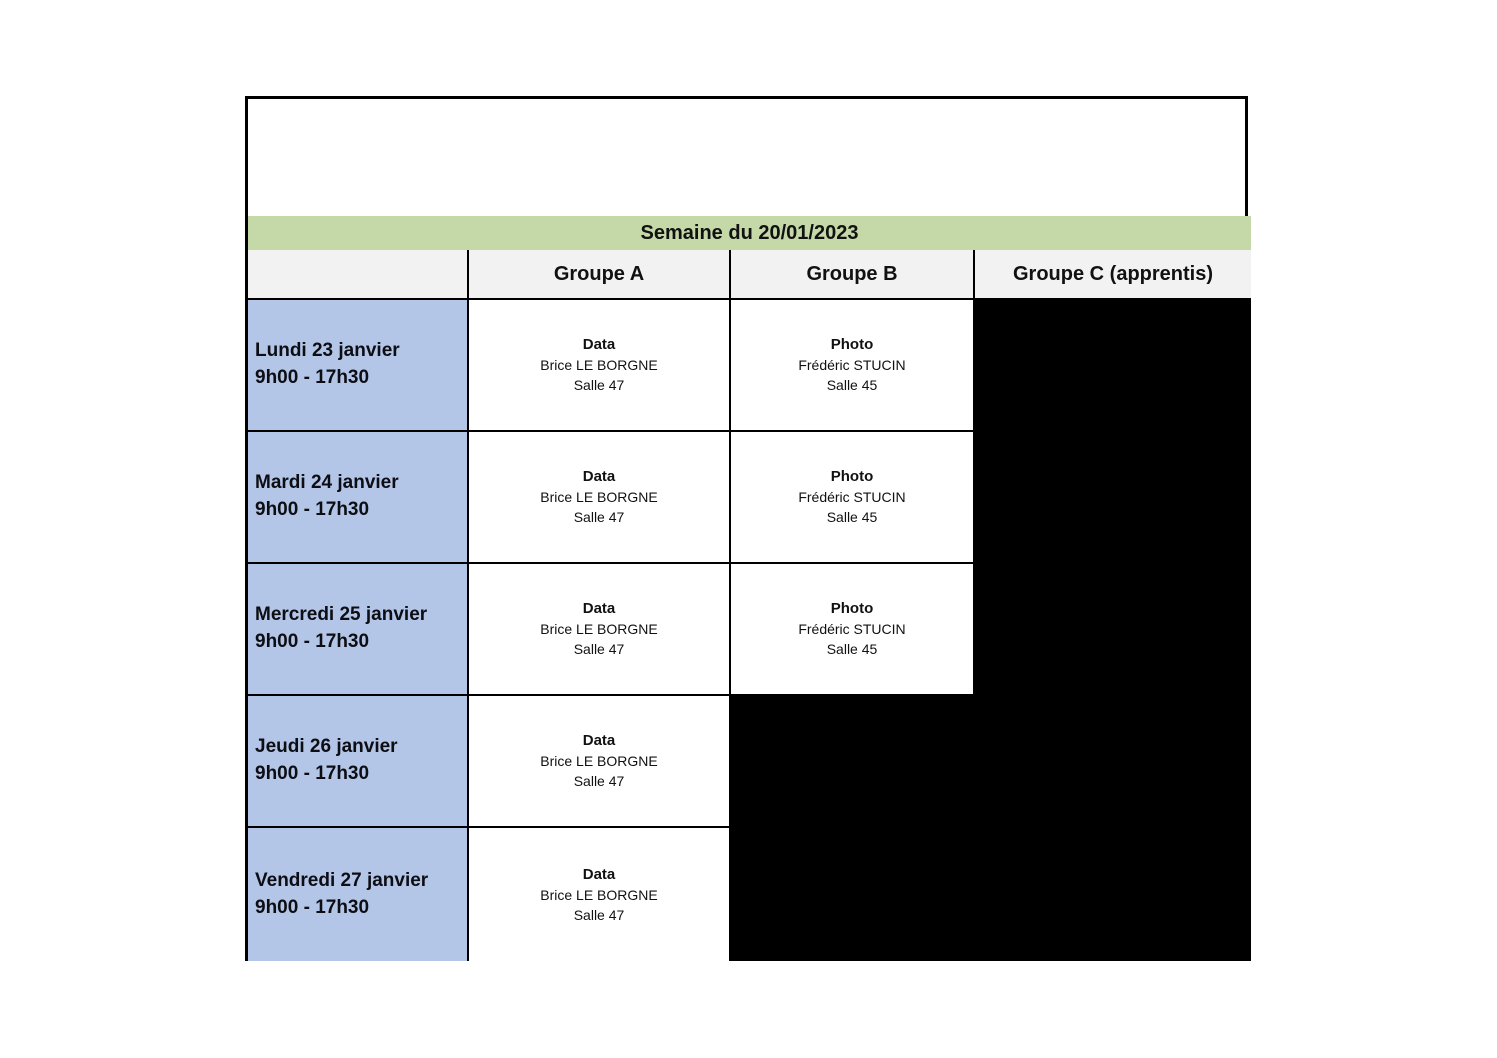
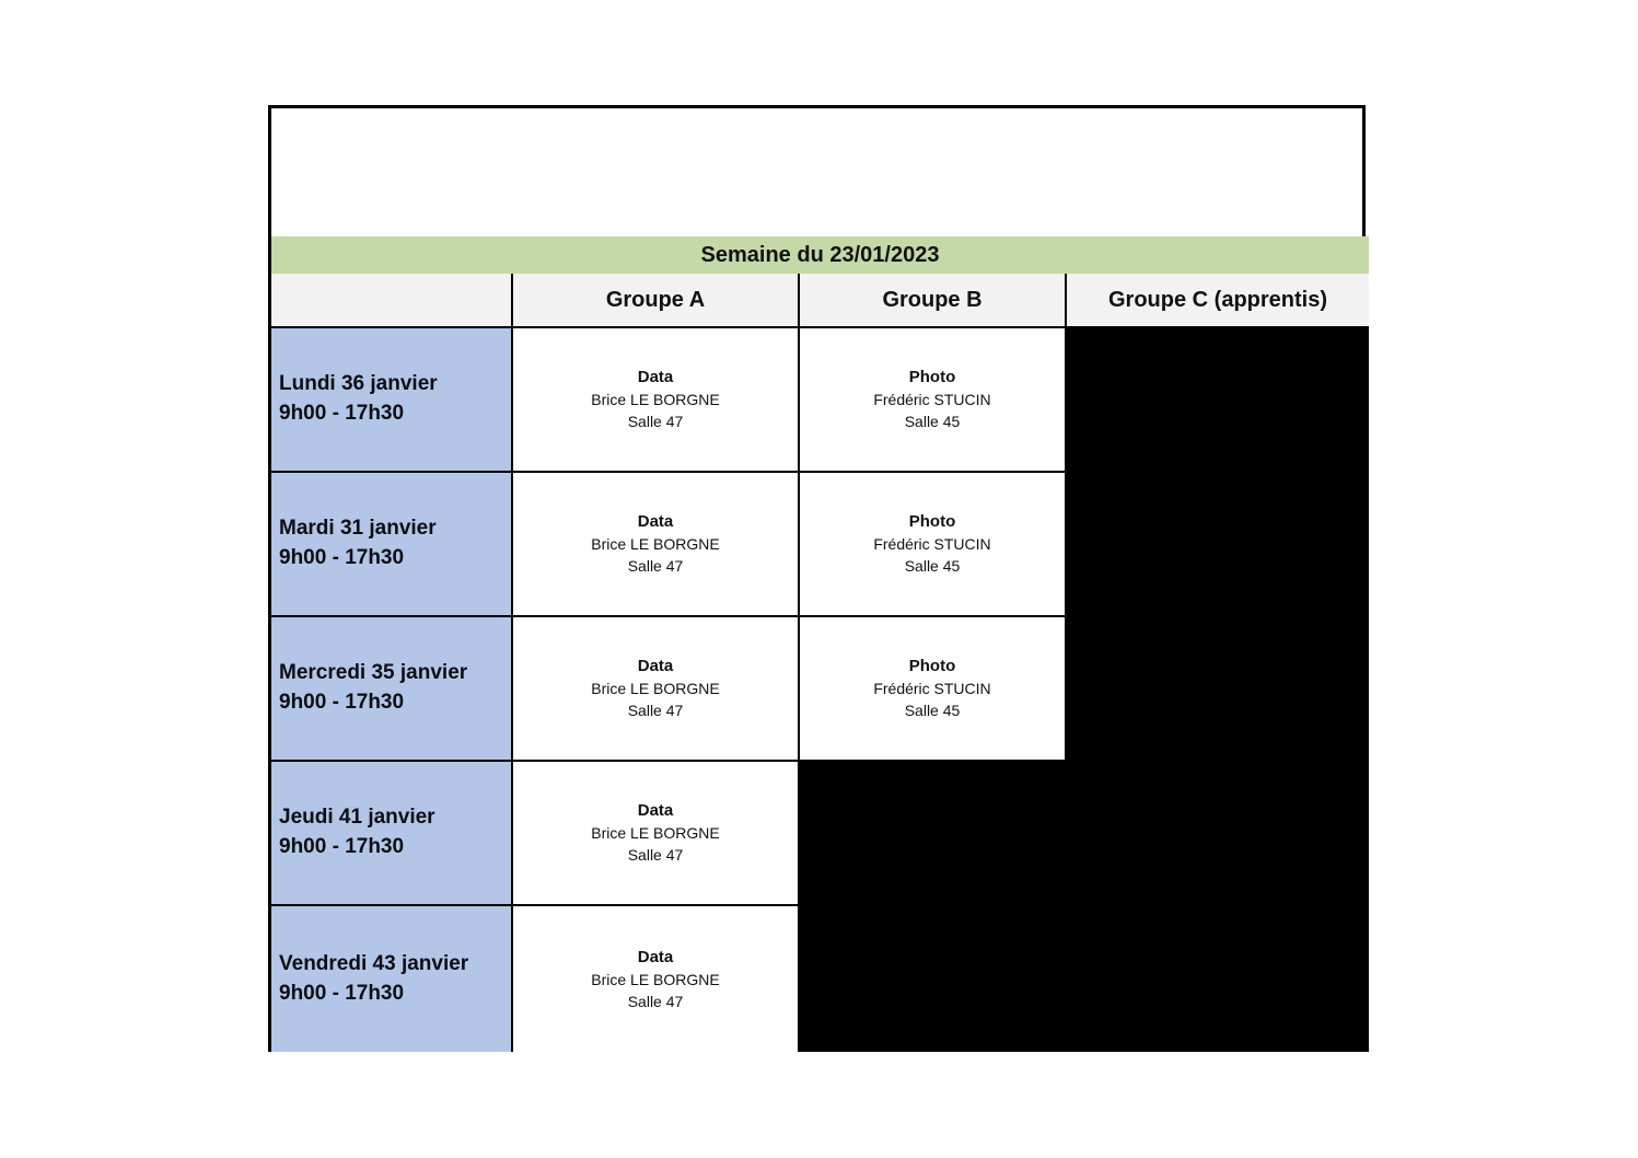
- Semaine du 20/01/2023
+ Semaine du 23/01/2023
  Groupe A
  Groupe B
  Groupe C (apprentis)
- Lundi 23 janvier
+ Lundi 36 janvier
  9h00 - 17h30
  Data
  Brice LE BORGNE
  Salle 47
  Photo
  Frédéric STUCIN
  Salle 45
- Mardi 24 janvier
+ Mardi 31 janvier
  9h00 - 17h30
  Data
  Brice LE BORGNE
  Salle 47
  Photo
  Frédéric STUCIN
  Salle 45
- Mercredi 25 janvier
+ Mercredi 35 janvier
  9h00 - 17h30
  Data
  Brice LE BORGNE
  Salle 47
  Photo
  Frédéric STUCIN
  Salle 45
- Jeudi 26 janvier
+ Jeudi 41 janvier
  9h00 - 17h30
  Data
  Brice LE BORGNE
  Salle 47
- Vendredi 27 janvier
+ Vendredi 43 janvier
  9h00 - 17h30
  Data
  Brice LE BORGNE
  Salle 47
